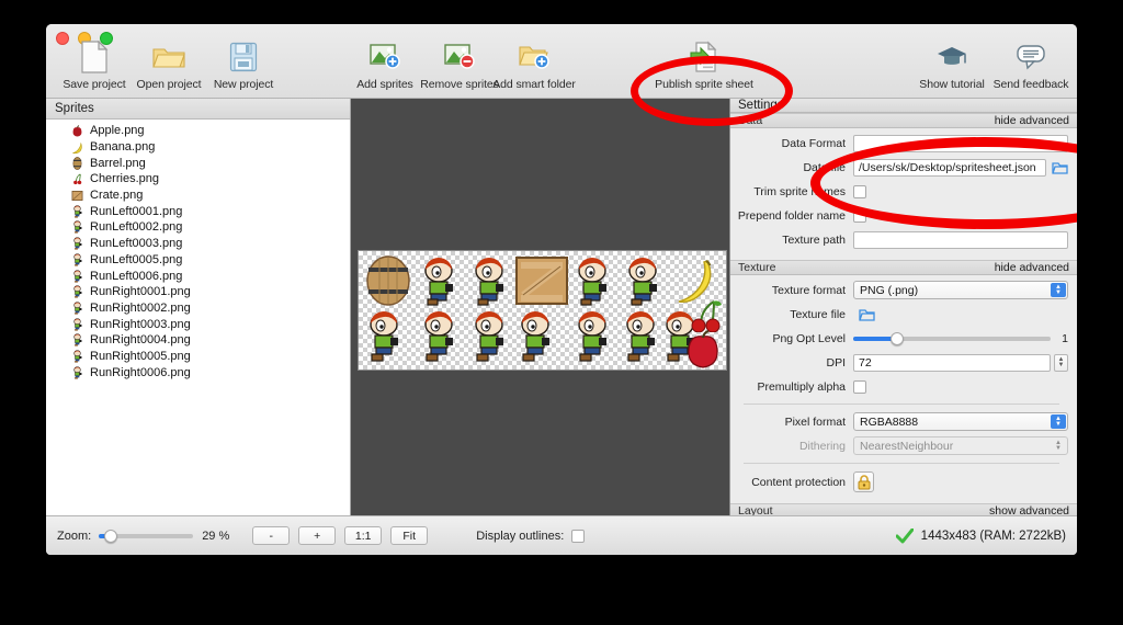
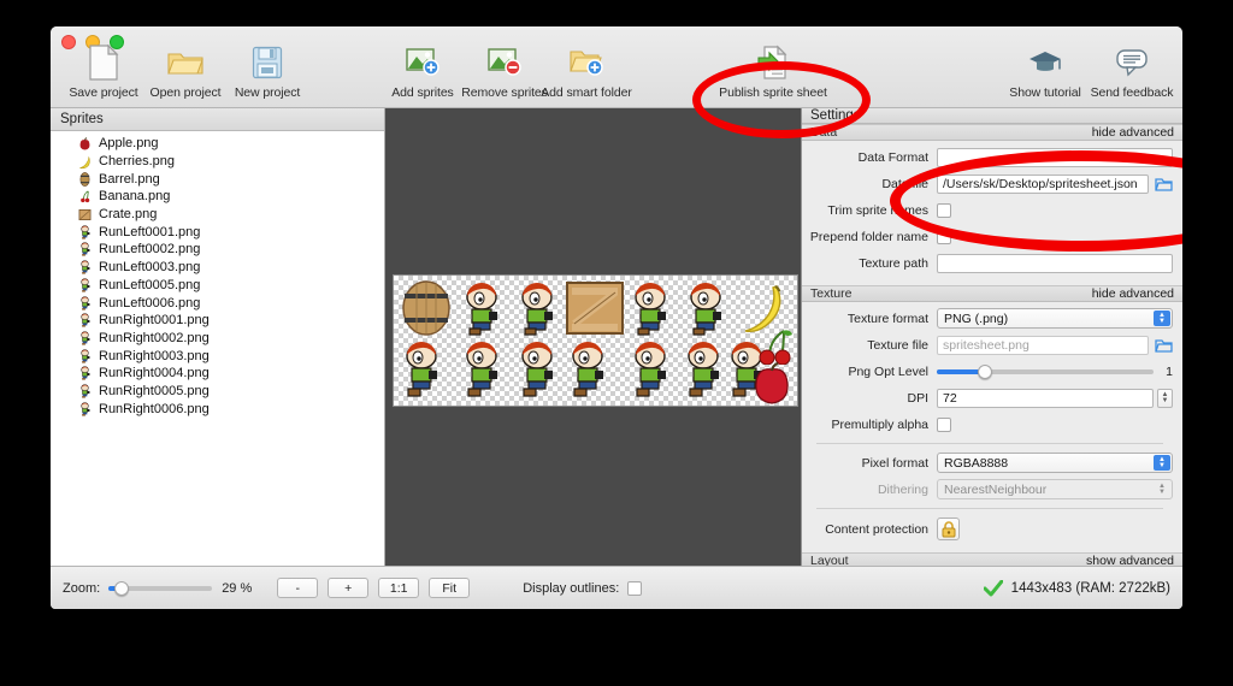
  Save project
  Open project
  New project
  Add sprites
  Remove sprites
  Add smart folder
  Publish sprite sheet
  Show tutorial
  Send feedback
  Sprites
  Apple.png
- Banana.png
+ Cherries.png
  Barrel.png
- Cherries.png
+ Banana.png
  Crate.png
  RunLeft0001.png
  RunLeft0002.png
  RunLeft0003.png
  RunLeft0005.png
  RunLeft0006.png
  RunRight0001.png
  RunRight0002.png
  RunRight0003.png
  RunRight0004.png
  RunRight0005.png
  RunRight0006.png
  Settings
  Data
  hide advanced
  Data Format
  PixiJS
  Data file
  /Users/sk/Desktop/spritesheet.json
  Trim sprite names
  Prepend folder name
  Texture path
  Texture
  hide advanced
  Texture format
  PNG (.png)
  Texture file
+ spritesheet.png
  Png Opt Level
  1
  DPI
  72
  Premultiply alpha
  Pixel format
  RGBA8888
  Dithering
  NearestNeighbour
  Content protection
  Layout
  show advanced
  Zoom:
  29 %
  -
  +
  1:1
  Fit
  Display outlines:
  1443x483 (RAM: 2722kB)
